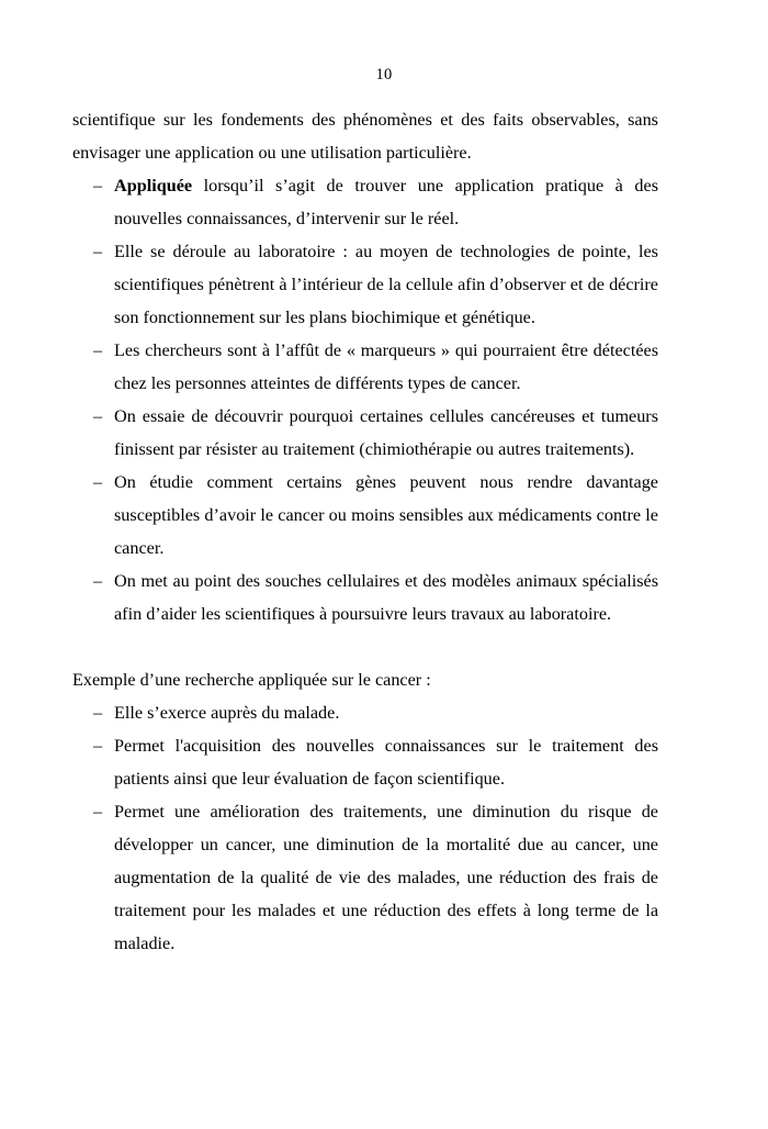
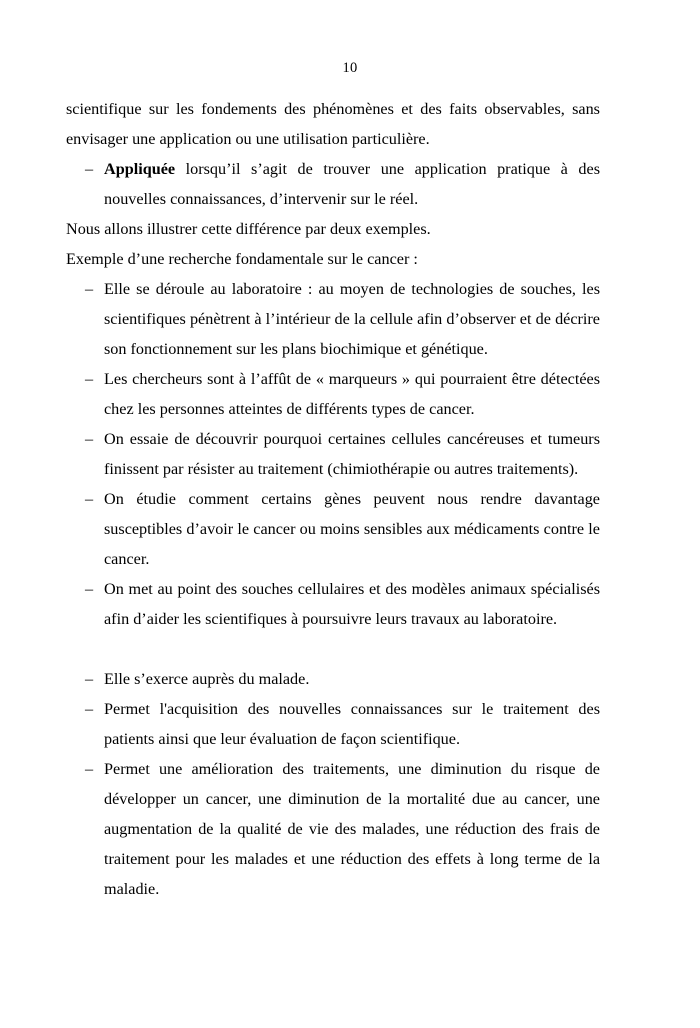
  10
  scientifique sur les fondements des phénomènes et des faits observables, sans envisager une application ou une utilisation particulière.
  –
  Appliquée lorsqu’il s’agit de trouver une application pratique à des nouvelles connaissances, d’intervenir sur le réel.
+ Nous allons illustrer cette différence par deux exemples.
+ Exemple d’une recherche fondamentale sur le cancer :
  –
- Elle se déroule au laboratoire : au moyen de technologies de pointe, les scientifiques pénètrent à l’intérieur de la cellule afin d’observer et de décrire son fonctionnement sur les plans biochimique et génétique.
+ Elle se déroule au laboratoire : au moyen de technologies de souches, les scientifiques pénètrent à l’intérieur de la cellule afin d’observer et de décrire son fonctionnement sur les plans biochimique et génétique.
  –
  Les chercheurs sont à l’affût de « marqueurs » qui pourraient être détectées chez les personnes atteintes de différents types de cancer.
  –
  On essaie de découvrir pourquoi certaines cellules cancéreuses et tumeurs finissent par résister au traitement (chimiothérapie ou autres traitements).
  –
  On étudie comment certains gènes peuvent nous rendre davantage susceptibles d’avoir le cancer ou moins sensibles aux médicaments contre le cancer.
  –
  On met au point des souches cellulaires et des modèles animaux spécialisés afin d’aider les scientifiques à poursuivre leurs travaux au laboratoire.
- Exemple d’une recherche appliquée sur le cancer :
  –
  Elle s’exerce auprès du malade.
  –
  Permet l'acquisition des nouvelles connaissances sur le traitement des patients ainsi que leur évaluation de façon scientifique.
  –
  Permet une amélioration des traitements, une diminution du risque de développer un cancer, une diminution de la mortalité due au cancer, une augmentation de la qualité de vie des malades, une réduction des frais de traitement pour les malades et une réduction des effets à long terme de la maladie.
